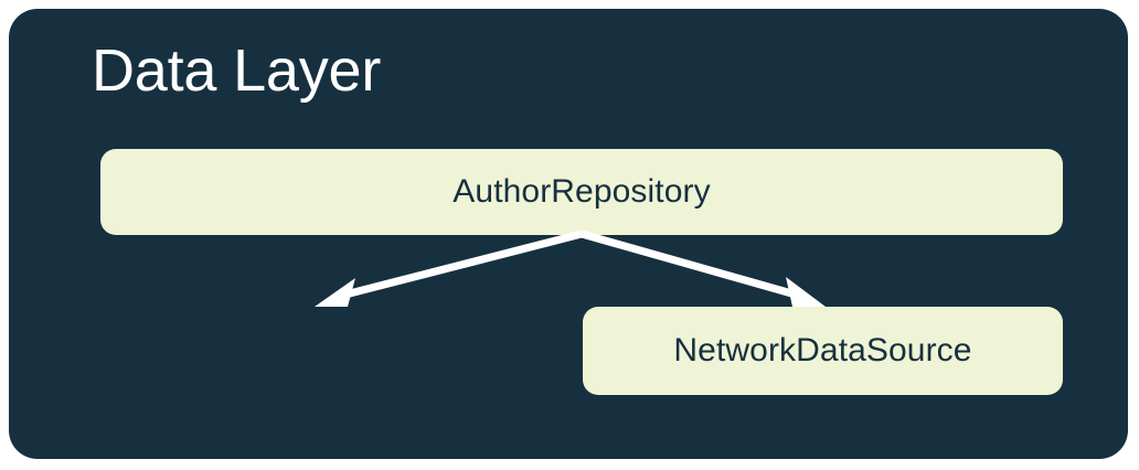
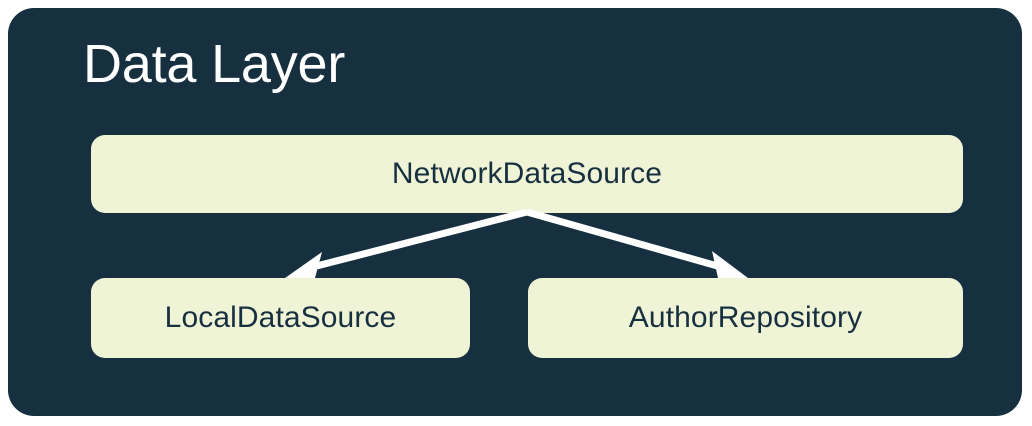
  Data Layer
- AuthorRepository
+ NetworkDataSource
+ LocalDataSource
- NetworkDataSource
+ AuthorRepository
